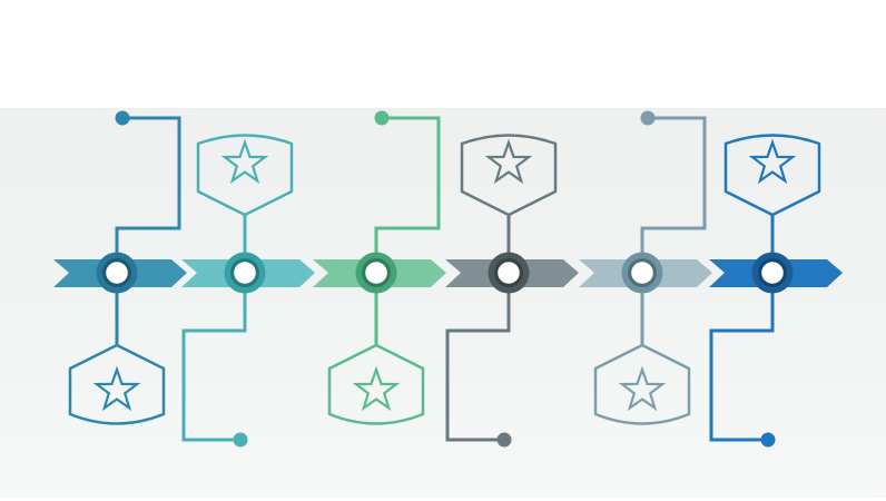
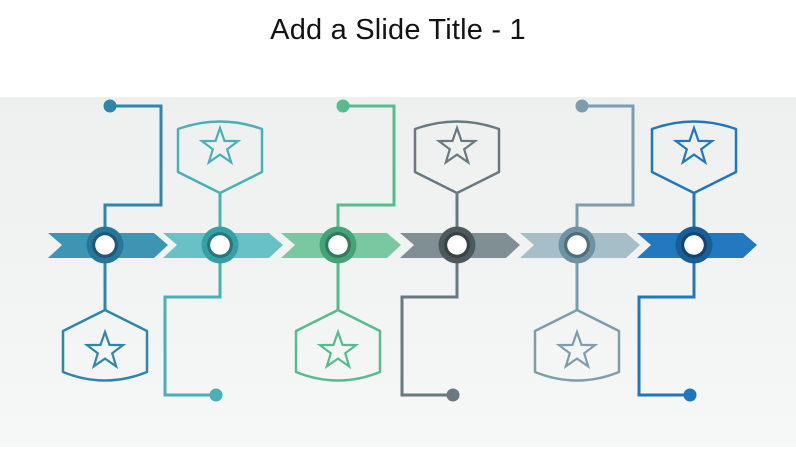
+ Add a Slide Title - 1
